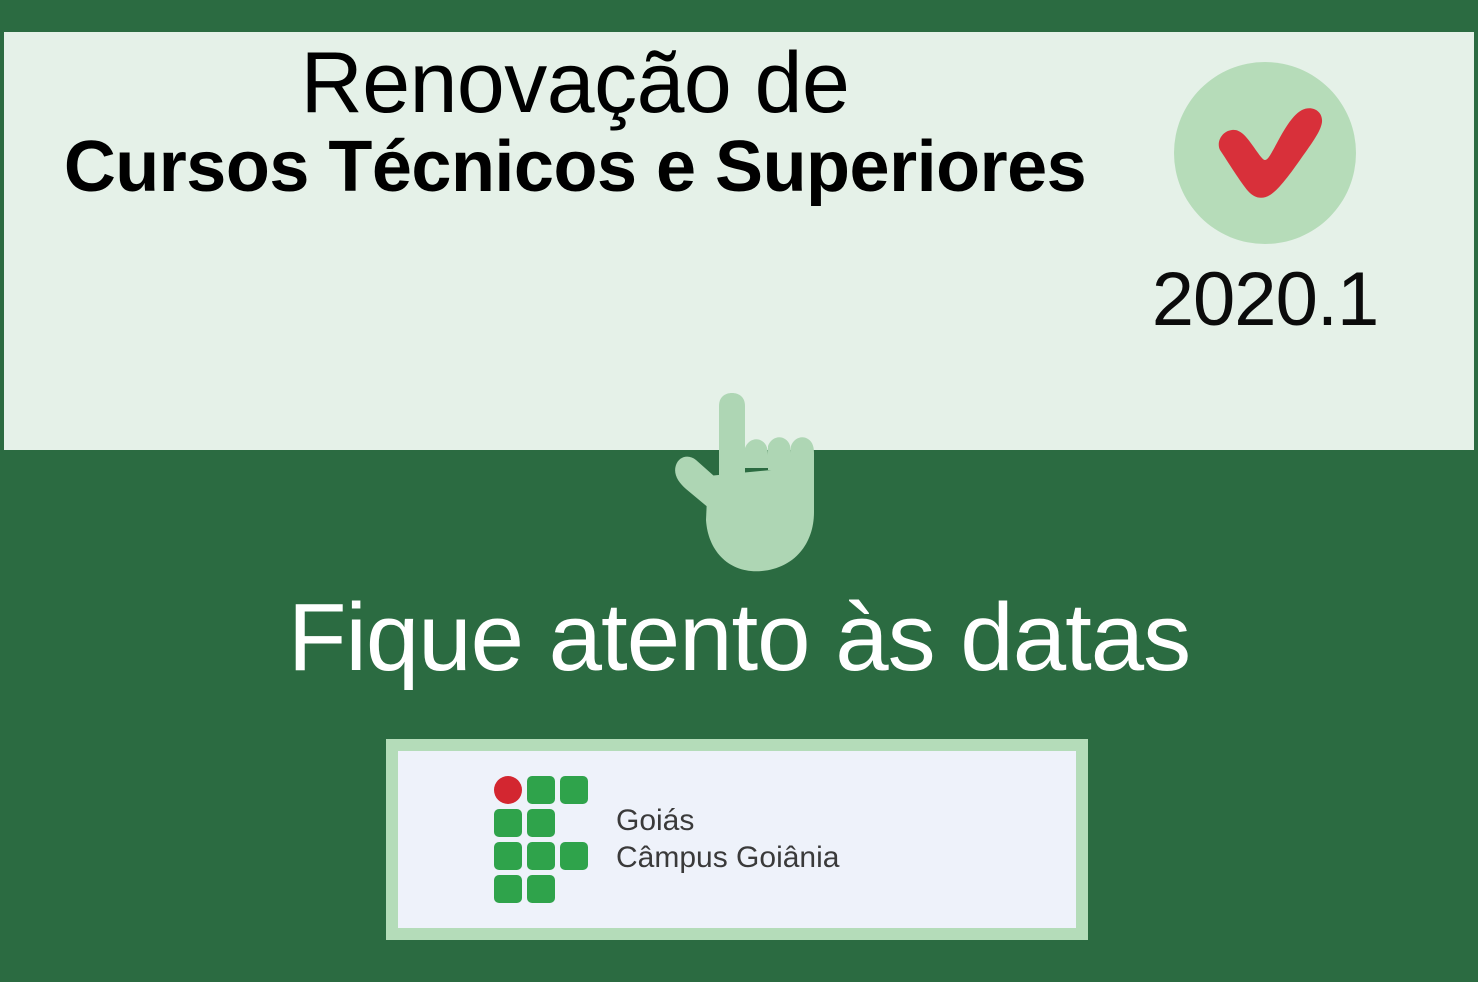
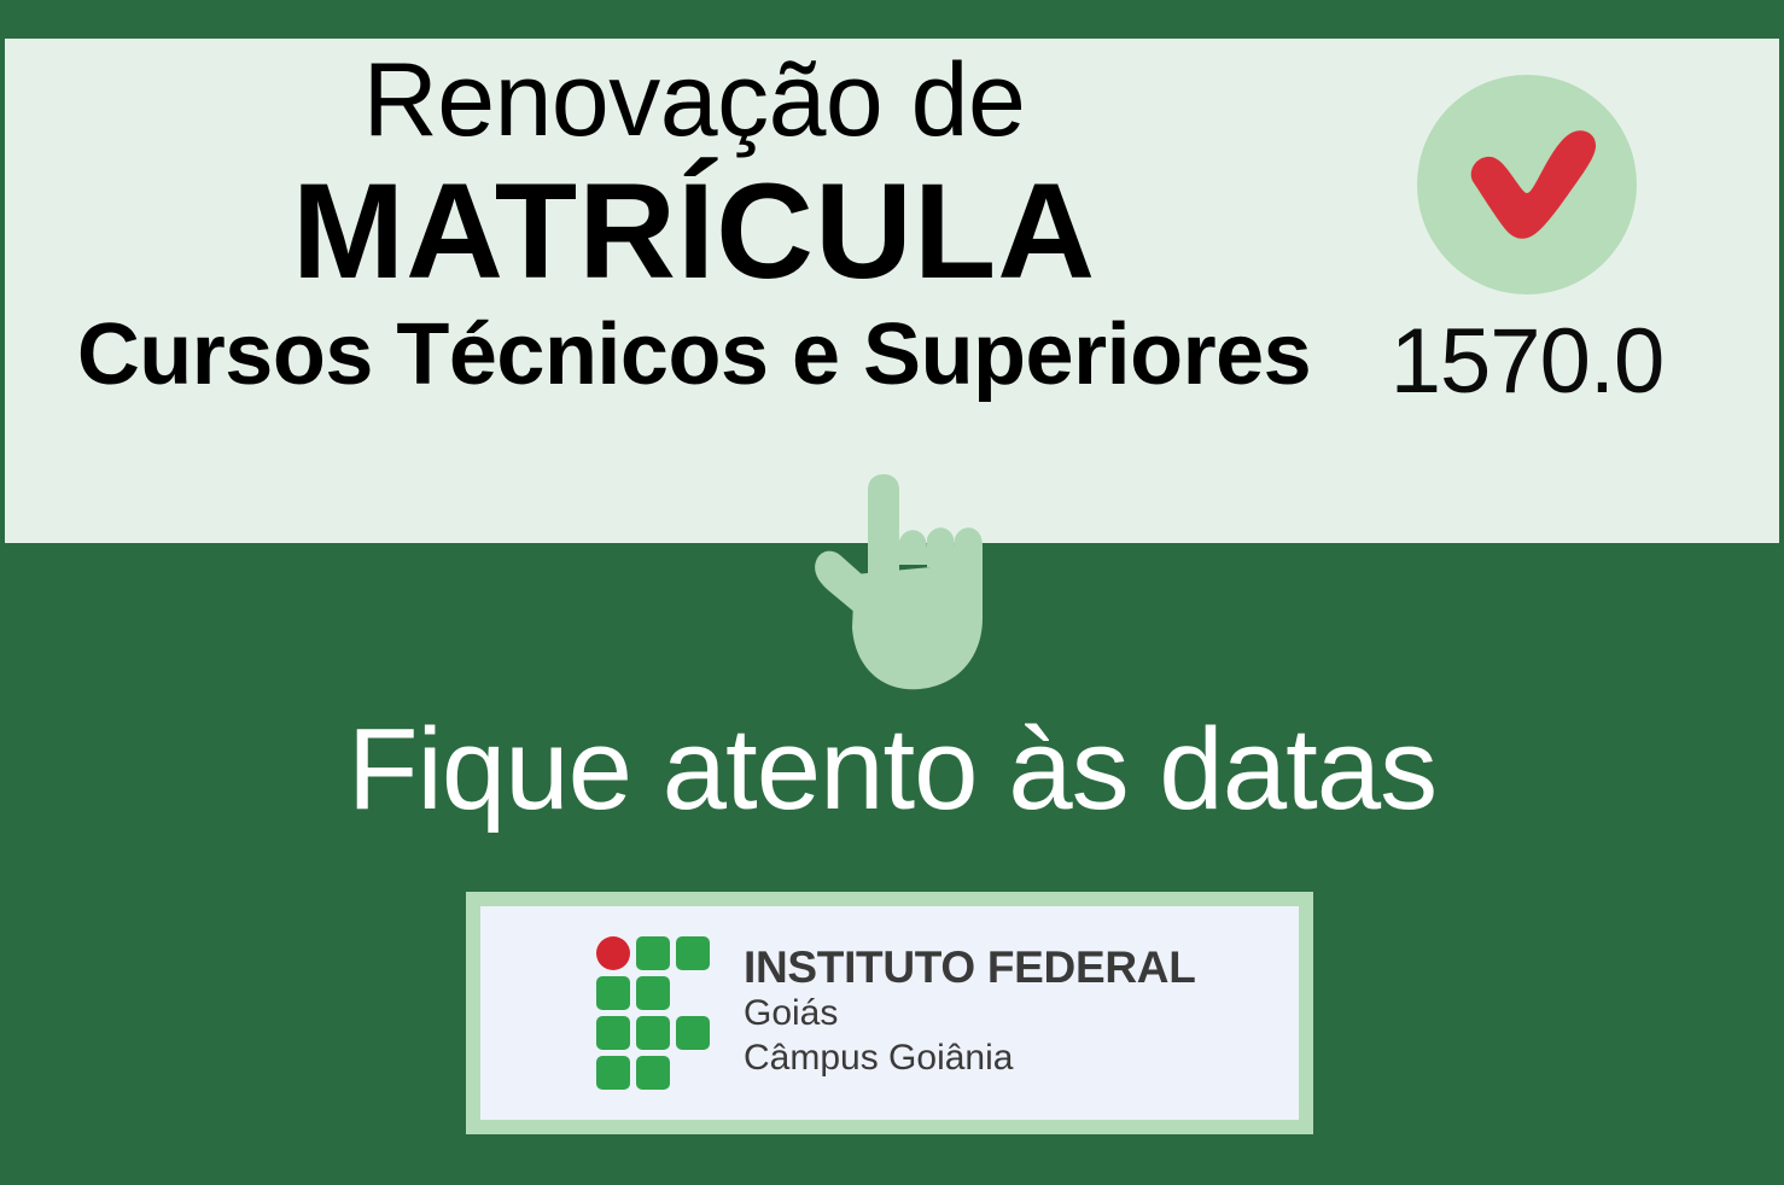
  Renovação de
+ MATRÍCULA
  Cursos Técnicos e Superiores
- 2020.1
+ 1570.0
  Fique atento às datas
+ INSTITUTO FEDERAL
  Goiás
  Câmpus Goiânia
